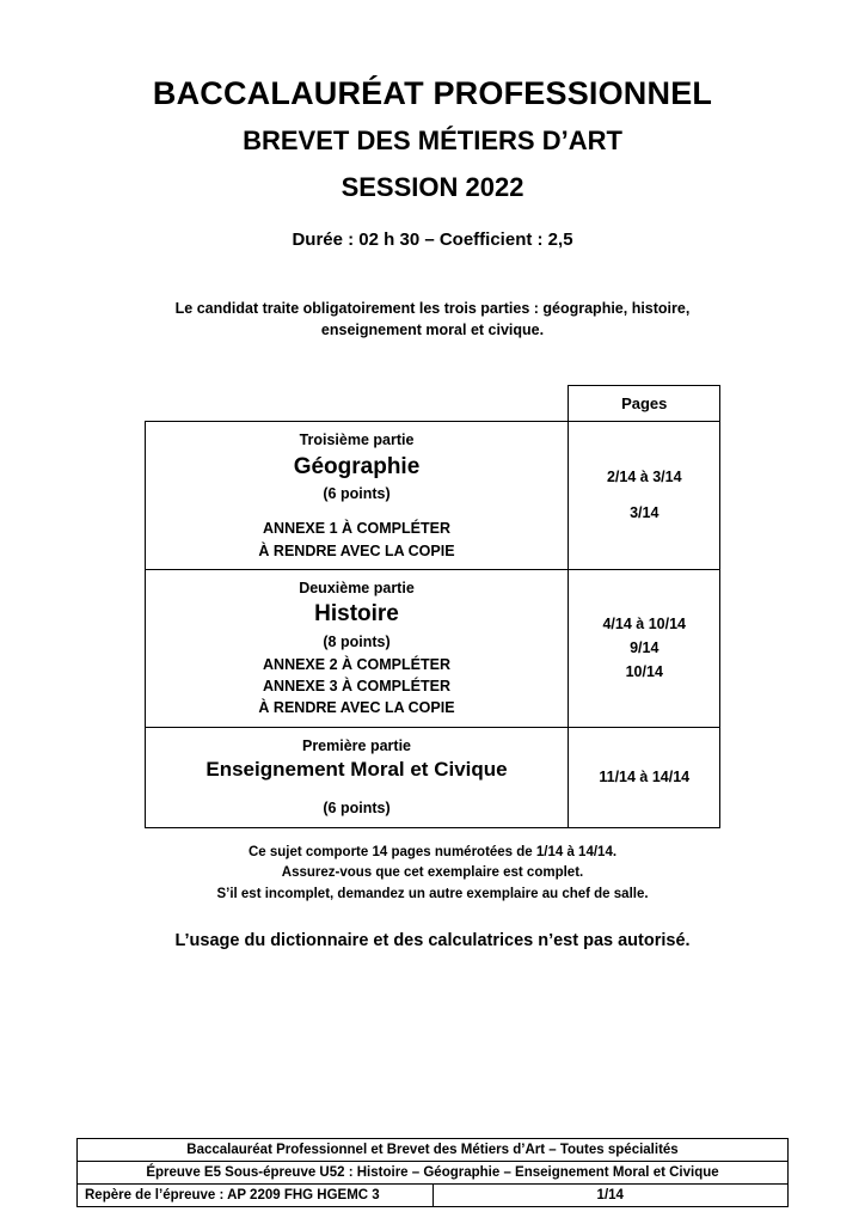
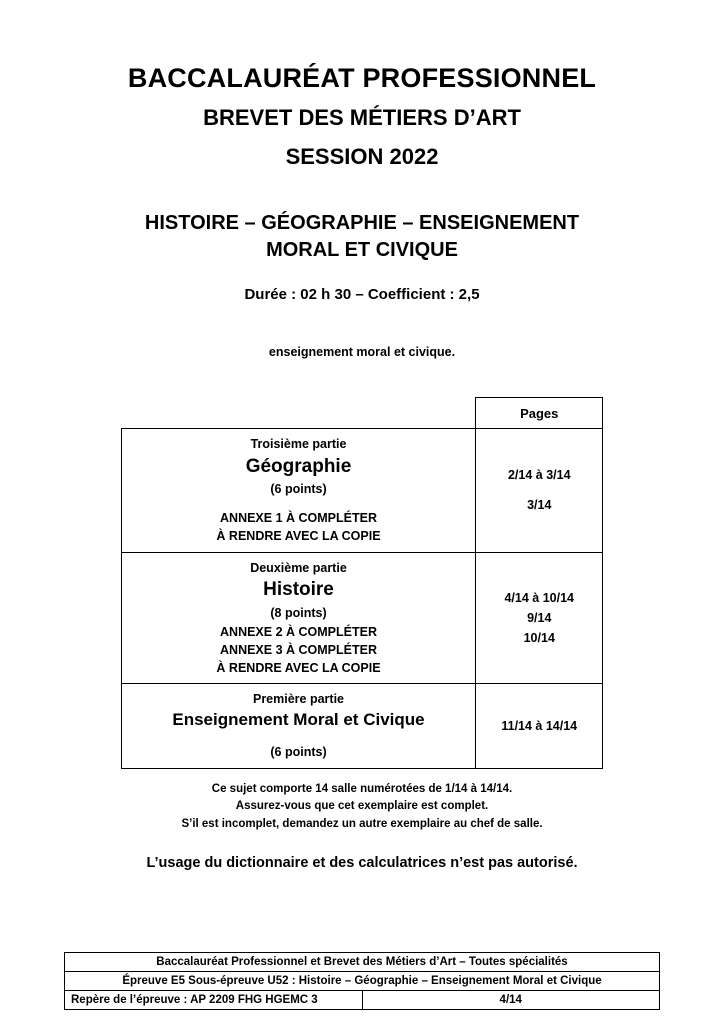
  BACCALAURÉAT PROFESSIONNEL
  BREVET DES MÉTIERS D’ART
  SESSION 2022
+ HISTOIRE – GÉOGRAPHIE – ENSEIGNEMENT
+ MORAL ET CIVIQUE
  Durée : 02 h 30 – Coefficient : 2,5
- Le candidat traite obligatoirement les trois parties : géographie, histoire,
  enseignement moral et civique.
  	Pages
  Troisième partie Géographie (6 points) ANNEXE 1 À COMPLÉTER À RENDRE AVEC LA COPIE	2/14 à 3/14 3/14
  Deuxième partie Histoire (8 points) ANNEXE 2 À COMPLÉTER ANNEXE 3 À COMPLÉTER À RENDRE AVEC LA COPIE	4/14 à 10/14 9/14 10/14
  Première partie Enseignement Moral et Civique (6 points)	11/14 à 14/14
- Ce sujet comporte 14 pages numérotées de 1/14 à 14/14.
+ Ce sujet comporte 14 salle numérotées de 1/14 à 14/14.
  Assurez-vous que cet exemplaire est complet.
  S’il est incomplet, demandez un autre exemplaire au chef de salle.
  L’usage du dictionnaire et des calculatrices n’est pas autorisé.
  Baccalauréat Professionnel et Brevet des Métiers d’Art – Toutes spécialités
  Épreuve E5 Sous-épreuve U52 : Histoire – Géographie – Enseignement Moral et Civique
- Repère de l’épreuve : AP 2209 FHG HGEMC 3	1/14
+ Repère de l’épreuve : AP 2209 FHG HGEMC 3	4/14
